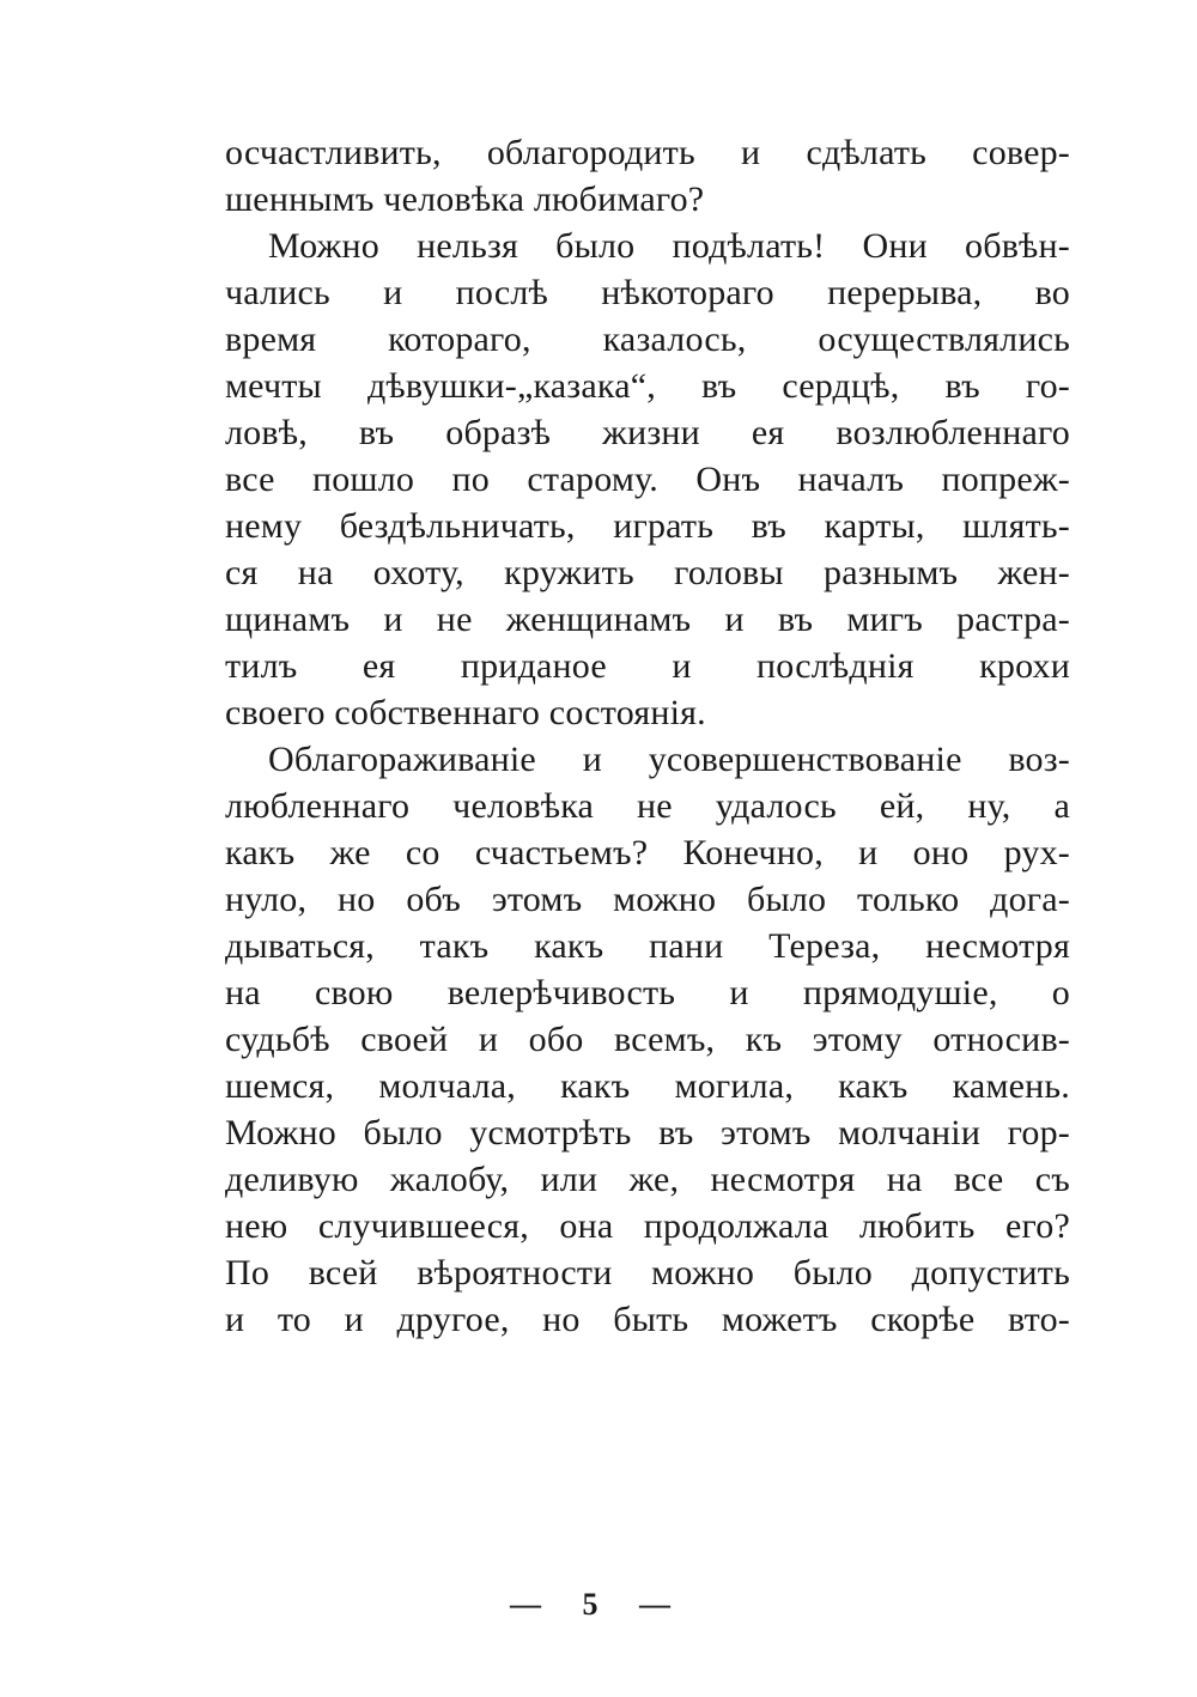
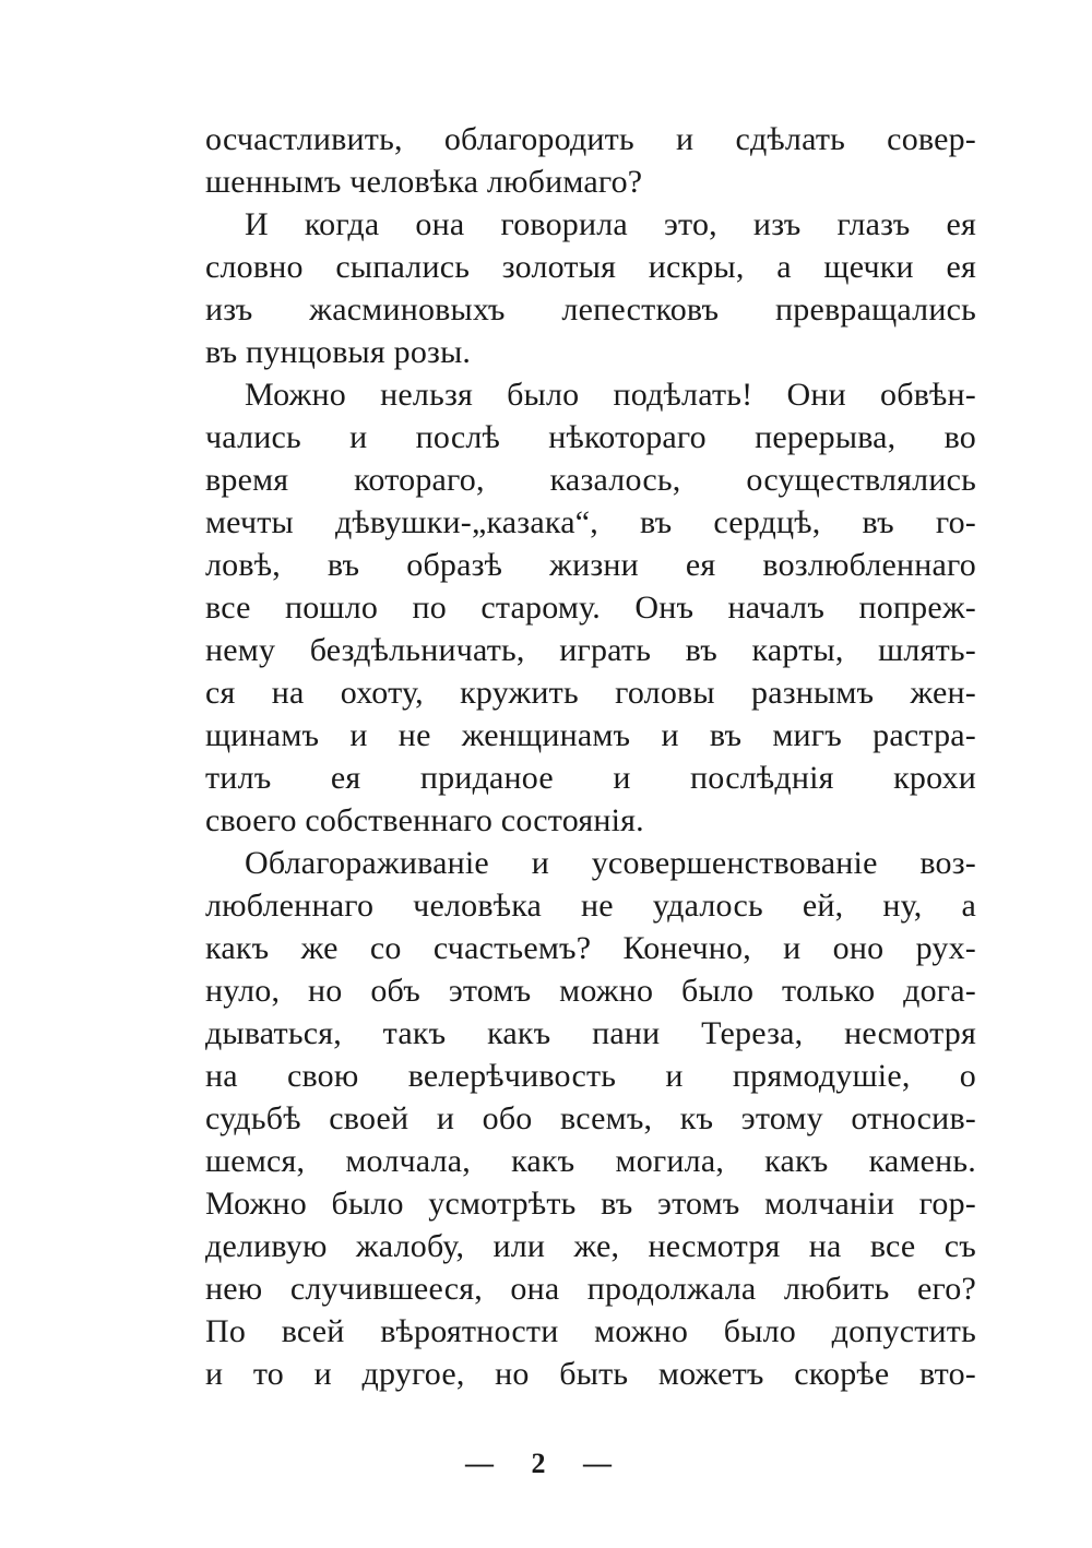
  осчастливить, облагородить и сдѣлать совер-
  шеннымъ человѣка любимаго?
+ И когда она говорила это, изъ глазъ ея
+ словно сыпались золотыя искры, а щечки ея
+ изъ жасминовыхъ лепестковъ превращались
+ въ пунцовыя розы.
  Можно нельзя было подѣлать! Они обвѣн-
  чались и послѣ нѣкотораго перерыва, во
  время котораго, казалось, осуществлялись
  мечты дѣвушки-„казака“, въ сердцѣ, въ го-
  ловѣ, въ образѣ жизни ея возлюбленнаго
  все пошло по старому. Онъ началъ попреж-
  нему бездѣльничать, играть въ карты, шлять-
  ся на охоту, кружить головы разнымъ жен-
  щинамъ и не женщинамъ и въ мигъ растра-
  тилъ ея приданое и послѣднія крохи
  своего собственнаго состоянія.
  Облагораживаніе и усовершенствованіе воз-
  любленнаго человѣка не удалось ей, ну, а
  какъ же со счастьемъ? Конечно, и оно рух-
  нуло, но объ этомъ можно было только дога-
  дываться, такъ какъ пани Тереза, несмотря
  на свою велерѣчивость и прямодушіе, о
  судьбѣ своей и обо всемъ, къ этому относив-
  шемся, молчала, какъ могила, какъ камень.
  Можно было усмотрѣть въ этомъ молчаніи гор-
  деливую жалобу, или же, несмотря на все съ
  нею случившееся, она продолжала любить его?
  По всей вѣроятности можно было допустить
  и то и другое, но быть можетъ скорѣе вто-
- — 5 —
+ — 2 —
